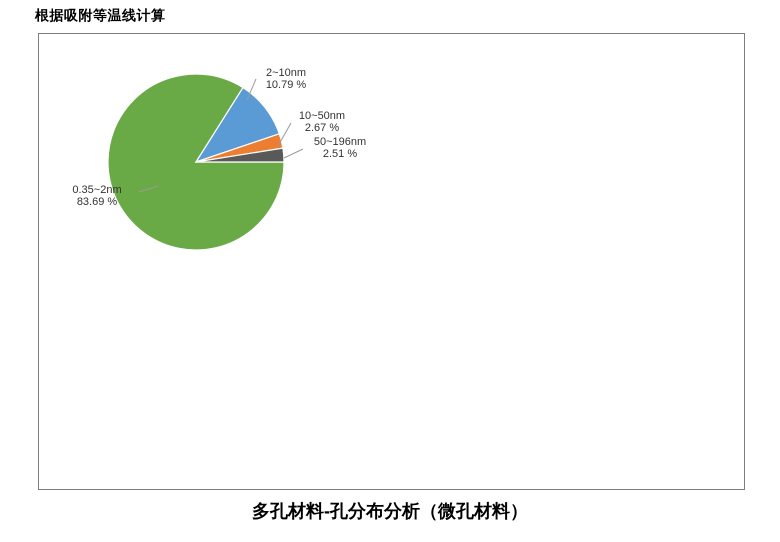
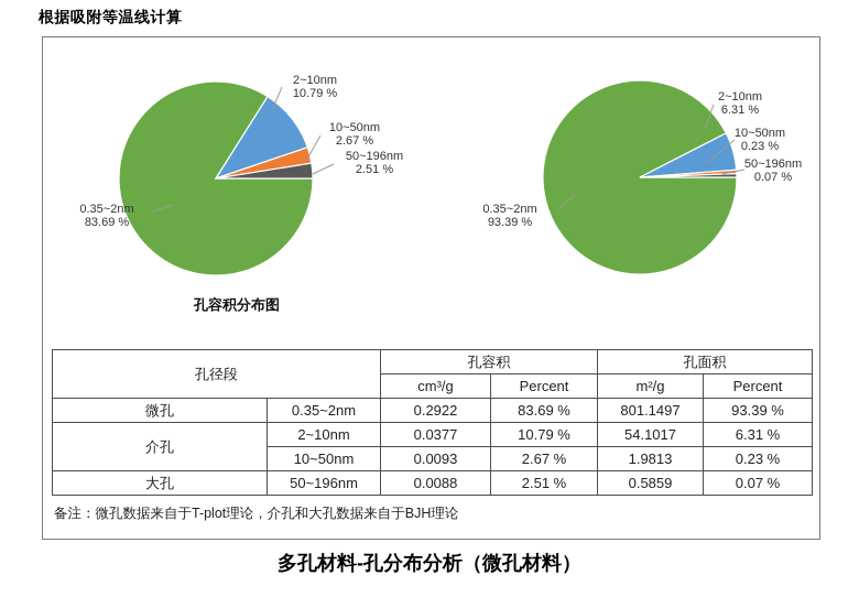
  根据吸附等温线计算
  2~10nm 10.79 %
  10~50nm 2.67 %
  50~196nm 2.51 %
  0.35~2nm 83.69 %
+ 2~10nm 6.31 %
+ 10~50nm 0.23 %
+ 50~196nm 0.07 %
+ 0.35~2nm 93.39 %
+ 孔容积分布图
+ 孔径段	孔容积	孔面积
+ cm³/g	Percent	m²/g	Percent
+ 微孔	0.35~2nm	0.2922	83.69 %	801.1497	93.39 %
+ 介孔	2~10nm	0.0377	10.79 %	54.1017	6.31 %
+ 10~50nm	0.0093	2.67 %	1.9813	0.23 %
+ 大孔	50~196nm	0.0088	2.51 %	0.5859	0.07 %
+ 备注：微孔数据来自于T-plot理论，介孔和大孔数据来自于BJH理论
  多孔材料-孔分布分析（微孔材料）
